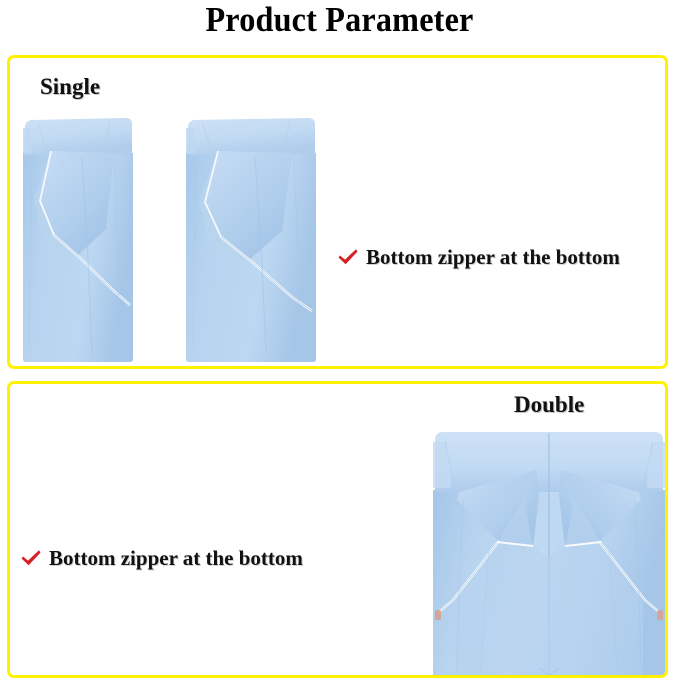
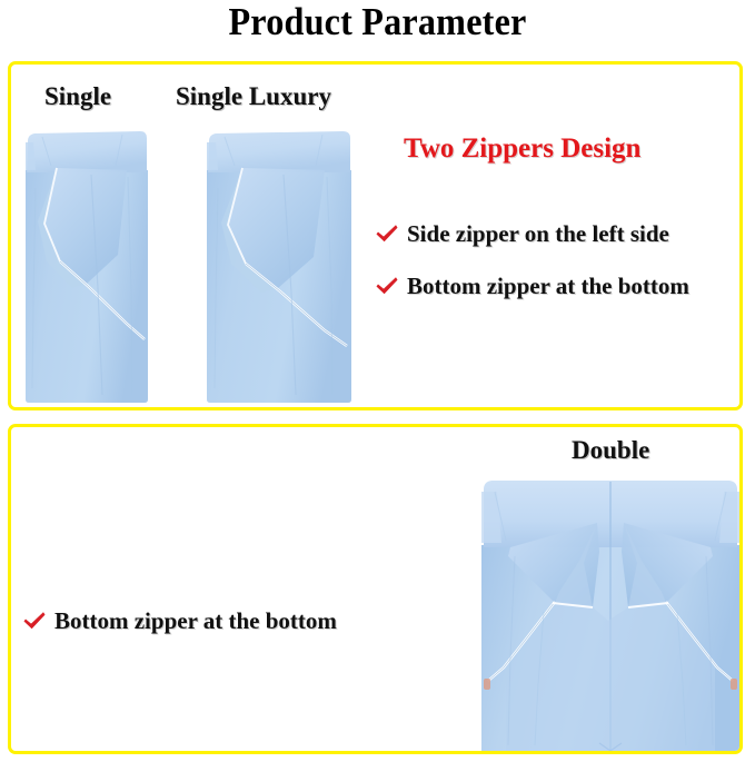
  Product Parameter
  Single
+ Single Luxury
+ Two Zippers Design
+ Side zipper on the left side
  Bottom zipper at the bottom
  Double
  Bottom zipper at the bottom
